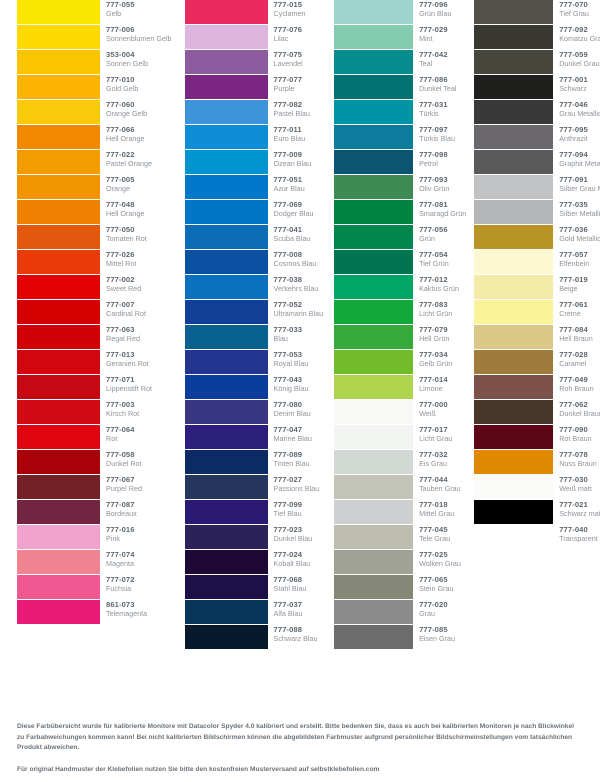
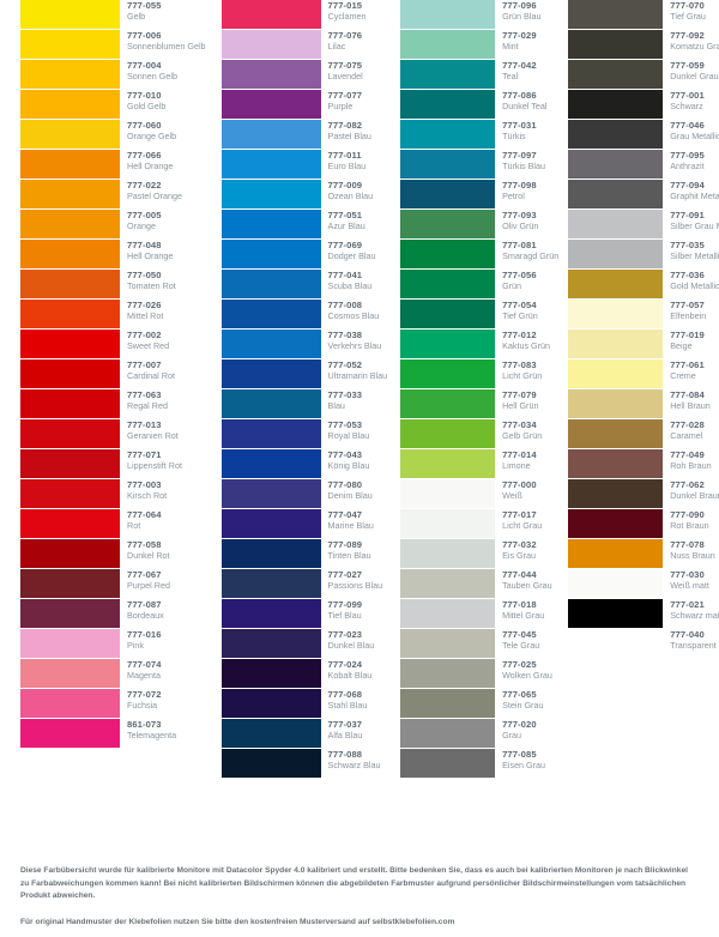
  777-055
  Gelb
  777-006
  Sonnenblumen Gelb
- 353-004
+ 777-004
  Sonnen Gelb
  777-010
  Gold Gelb
  777-060
  Orange Gelb
  777-066
  Hell Orange
  777-022
  Pastel Orange
  777-005
  Orange
  777-048
  Hell Orange
  777-050
  Tomaten Rot
  777-026
  Mittel Rot
  777-002
  Sweet Red
  777-007
  Cardinal Rot
  777-063
  Regal Red
  777-013
  Geranien Rot
  777-071
  Lippenstift Rot
  777-003
  Kirsch Rot
  777-064
  Rot
  777-058
  Dunkel Rot
  777-067
  Purpel Red
  777-087
  Bordeaux
  777-016
  Pink
  777-074
  Magenta
  777-072
  Fuchsia
  861-073
  Telemagenta
  777-015
  Cyclamen
  777-076
  Lilac
  777-075
  Lavendel
  777-077
  Purple
  777-082
  Pastel Blau
  777-011
  Euro Blau
  777-009
  Ozean Blau
  777-051
  Azur Blau
  777-069
  Dodger Blau
  777-041
  Scuba Blau
  777-008
  Cosmos Blau
  777-038
  Verkehrs Blau
  777-052
  Ultramarin Blau
  777-033
  Blau
  777-053
  Royal Blau
  777-043
  König Blau
  777-080
  Denim Blau
  777-047
  Marine Blau
  777-089
  Tinten Blau
  777-027
  Passions Blau
  777-099
  Tief Blau
  777-023
  Dunkel Blau
  777-024
  Kobalt Blau
  777-068
  Stahl Blau
  777-037
  Alfa Blau
  777-088
  Schwarz Blau
  777-096
  Grün Blau
  777-029
  Mint
  777-042
  Teal
  777-086
  Dunkel Teal
  777-031
  Türkis
  777-097
  Türkis Blau
  777-098
  Petrol
  777-093
  Oliv Grün
  777-081
  Smaragd Grün
  777-056
  Grün
  777-054
  Tief Grün
  777-012
  Kaktus Grün
  777-083
  Licht Grün
  777-079
  Hell Grün
  777-034
  Gelb Grün
  777-014
  Limone
  777-000
  Weiß
  777-017
  Licht Grau
  777-032
  Eis Grau
  777-044
  Tauben Grau
  777-018
  Mittel Grau
  777-045
  Tele Grau
  777-025
  Wolken Grau
  777-065
  Stein Grau
  777-020
  Grau
  777-085
  Eisen Grau
  777-070
  Tief Grau
  777-092
  Komatzu Gr
  777-059
  Dunkel Grau
  777-001
  Schwarz
  777-046
  Grau Metalli
  777-095
  Anthrazit
  777-094
  Graphit Meta
  777-091
  777-035
  Silber Metall
  777-036
  Gold Metallic
  777-057
  Elfenbein
  777-019
  Beige
  777-061
  Creme
  777-084
  Hell Braun
  777-028
  Caramel
  777-049
  Roh Braun
  777-062
  Dunkel Brau
  777-090
  Rot Braun
  777-078
  Nuss Braun
  777-030
  Weiß matt
  777-021
  Schwarz ma
  777-040
  Transparent
